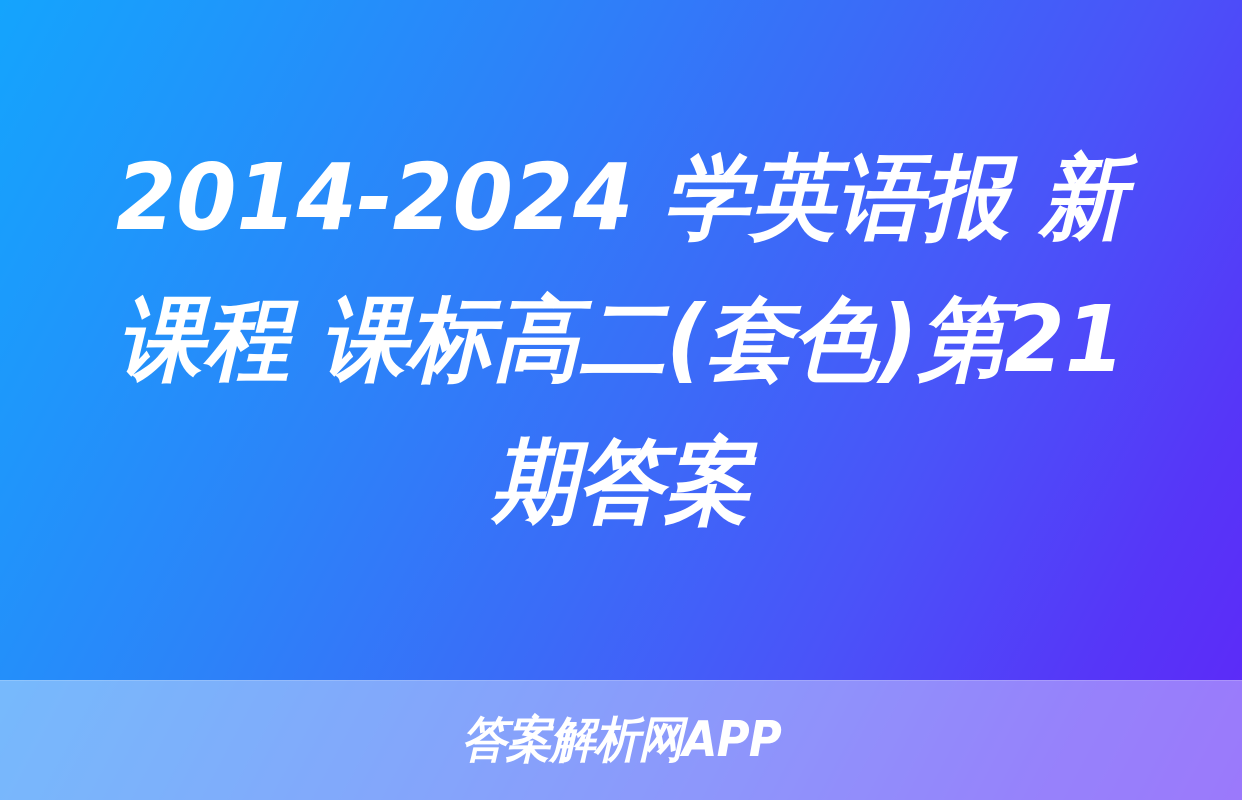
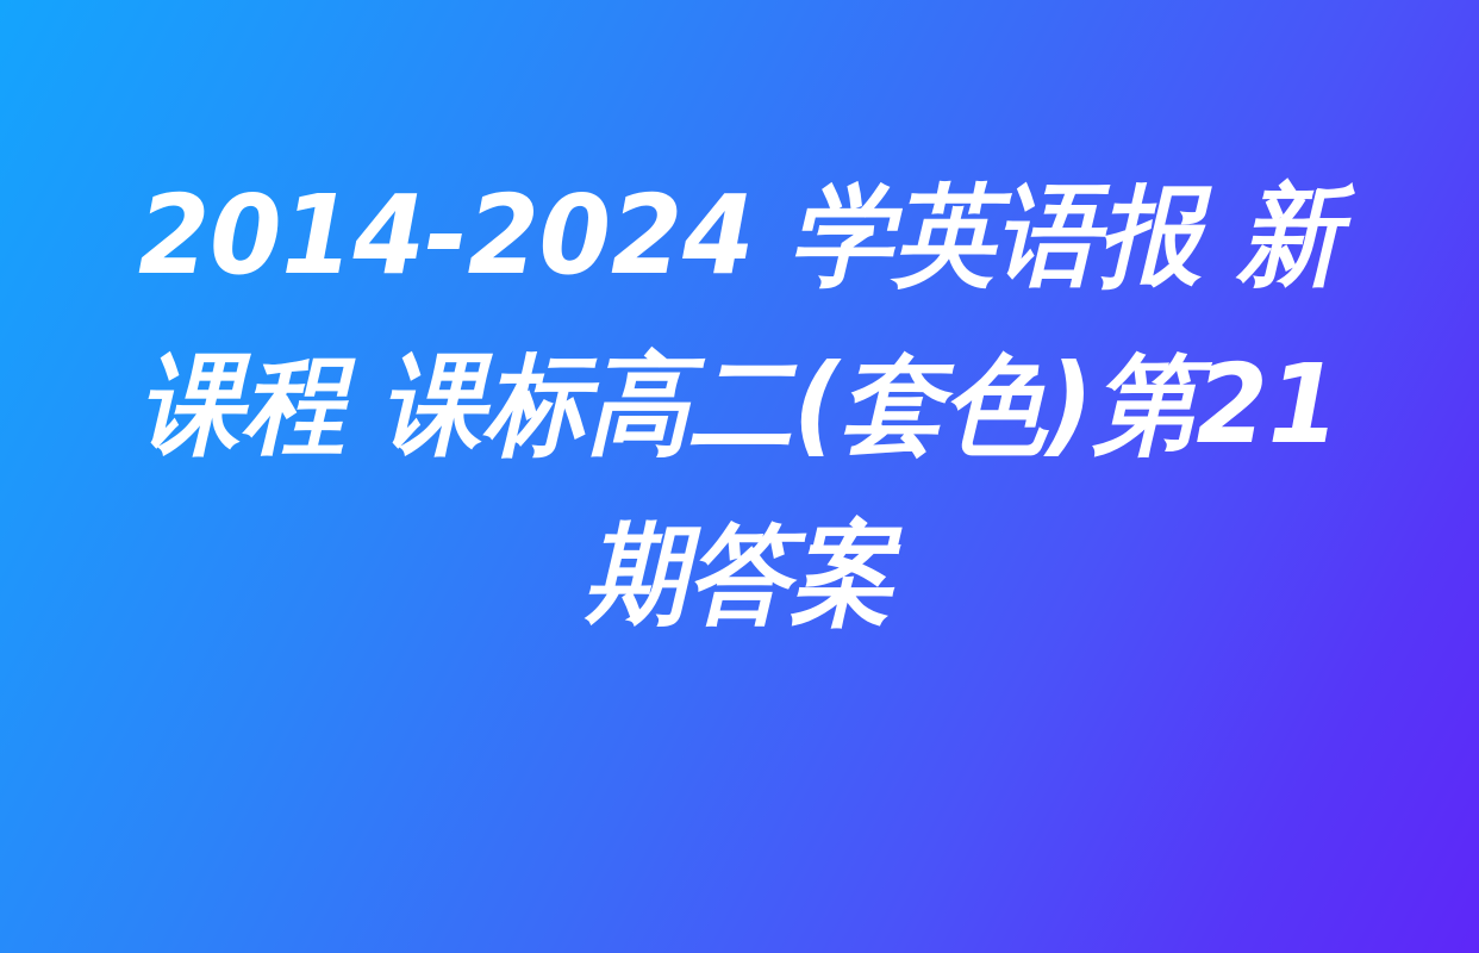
  2014-2024 学英语报 新课程 课标高二(套色)第21期答案
- 答案解析网APP
